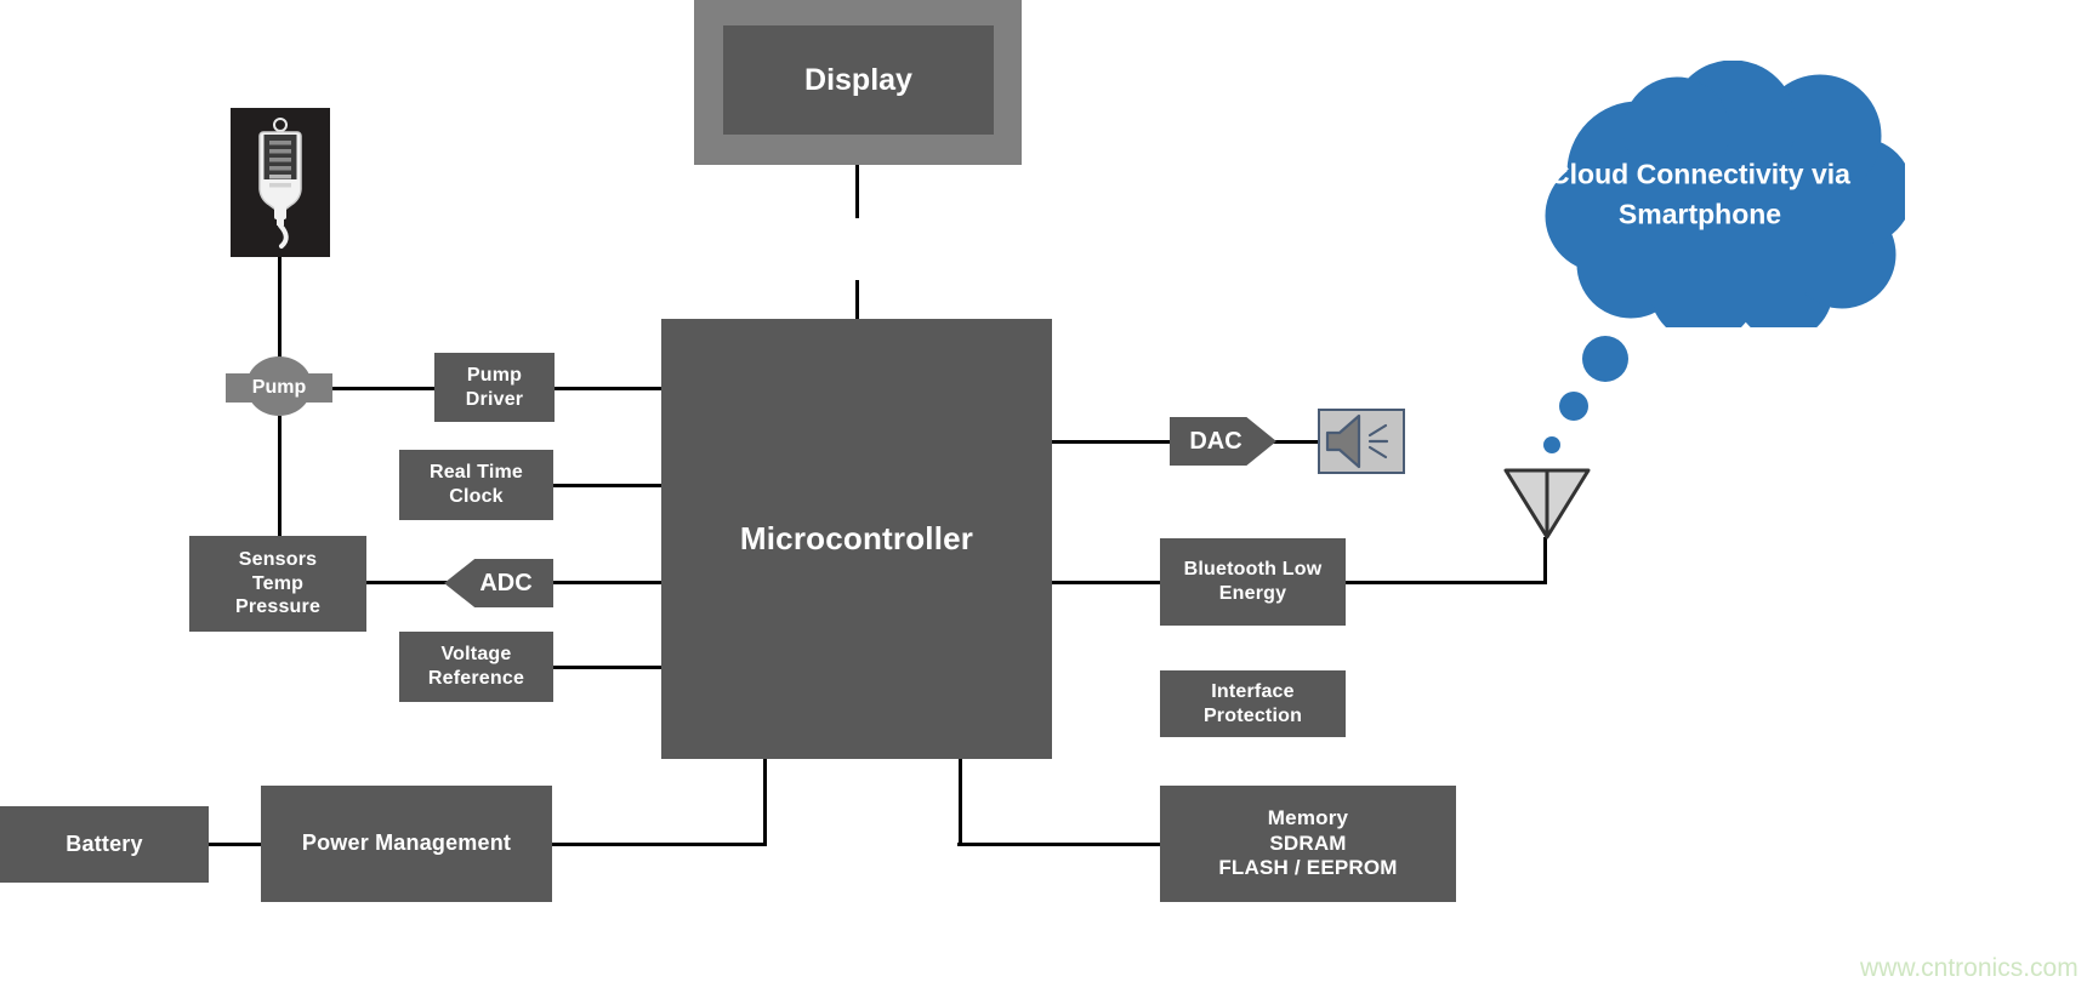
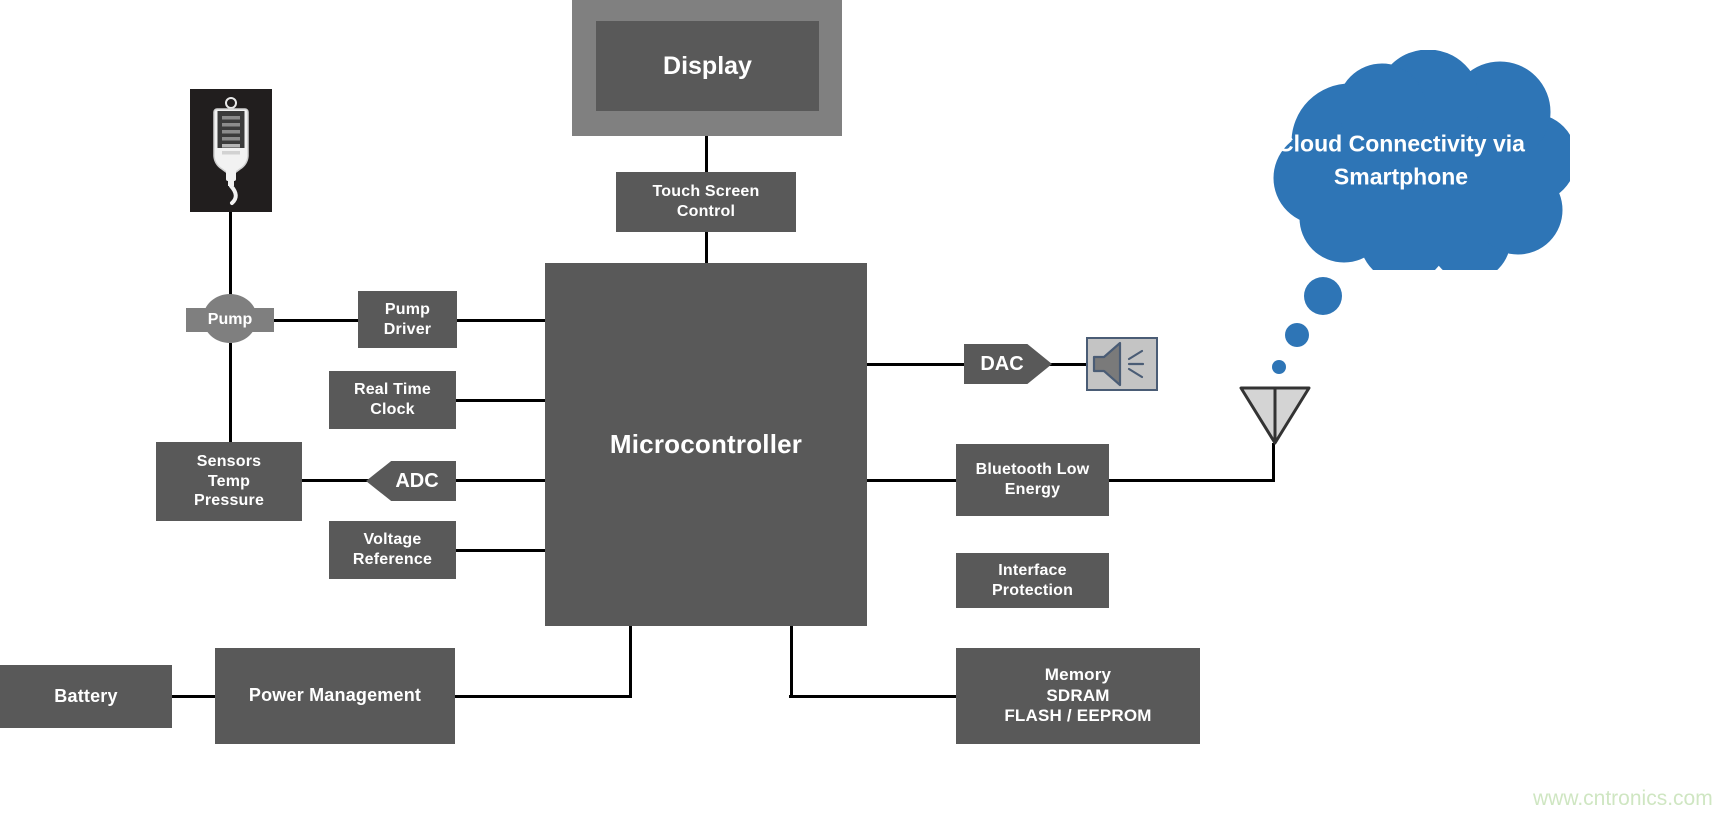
  Display
+ Touch Screen
+ Control
  Microcontroller
  Pump
  Pump
  Driver
  Real Time
  Clock
  Sensors
  Temp
  Pressure
  ADC
  Voltage
  Reference
  DAC
  Bluetooth Low
  Energy
  Interface
  Protection
  Memory
  SDRAM
  FLASH / EEPROM
  Power Management
  Battery
  Cloud Connectivity via Smartphone
  www.cntronics.com
